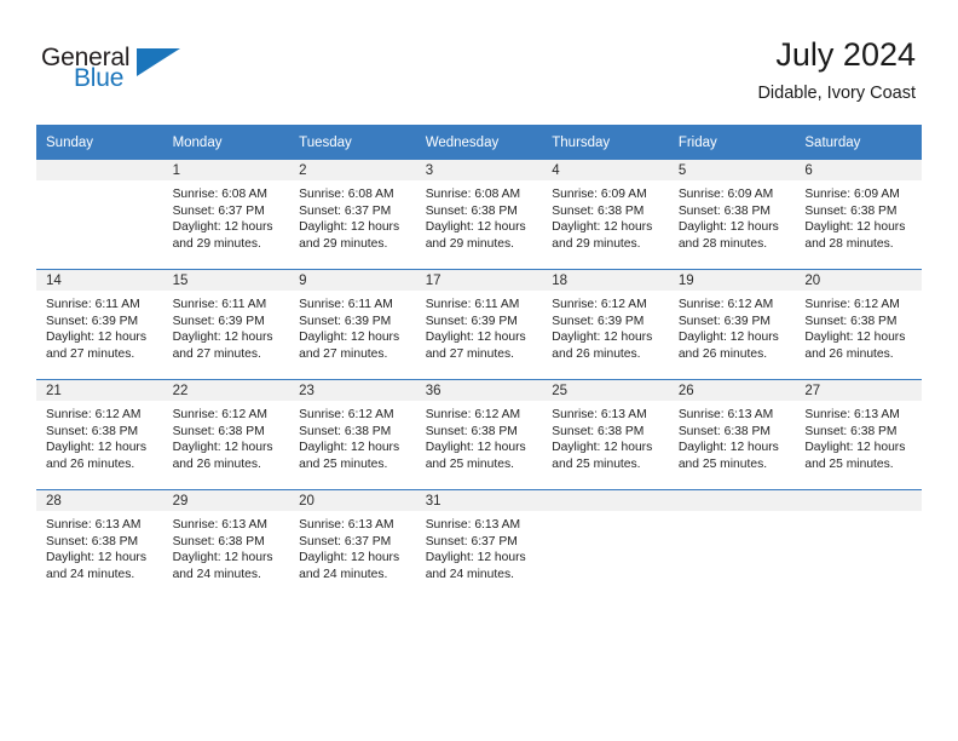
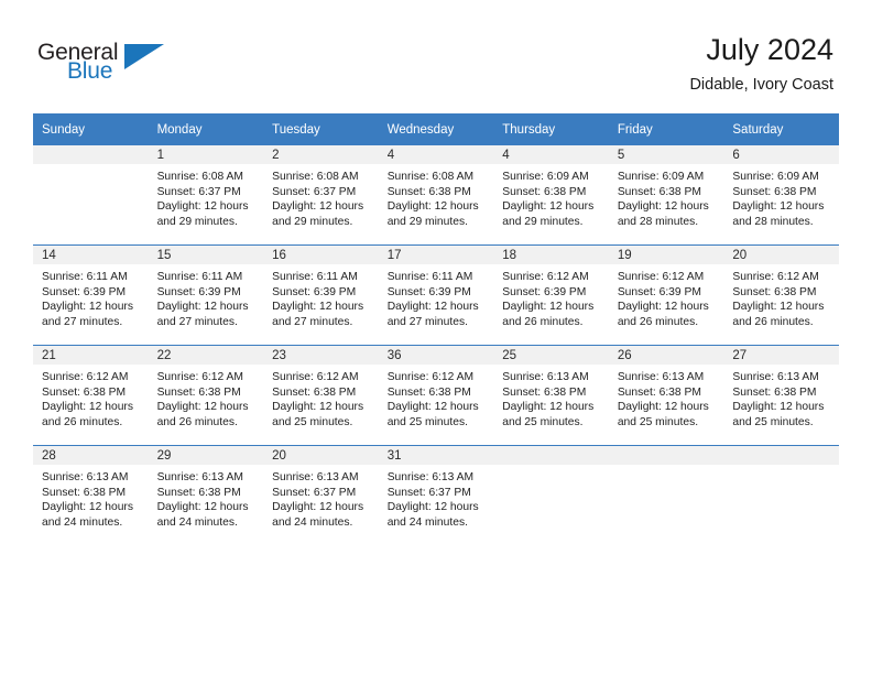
  General
  Blue
  July 2024
  Didable, Ivory Coast
  Sunday	Monday	Tuesday	Wednesday	Thursday	Friday	Saturday
- 	1Sunrise: 6:08 AMSunset: 6:37 PMDaylight: 12 hoursand 29 minutes.	2Sunrise: 6:08 AMSunset: 6:37 PMDaylight: 12 hoursand 29 minutes.	3Sunrise: 6:08 AMSunset: 6:38 PMDaylight: 12 hoursand 29 minutes.	4Sunrise: 6:09 AMSunset: 6:38 PMDaylight: 12 hoursand 29 minutes.	5Sunrise: 6:09 AMSunset: 6:38 PMDaylight: 12 hoursand 28 minutes.	6Sunrise: 6:09 AMSunset: 6:38 PMDaylight: 12 hoursand 28 minutes.
+ 	1Sunrise: 6:08 AMSunset: 6:37 PMDaylight: 12 hoursand 29 minutes.	2Sunrise: 6:08 AMSunset: 6:37 PMDaylight: 12 hoursand 29 minutes.	4Sunrise: 6:08 AMSunset: 6:38 PMDaylight: 12 hoursand 29 minutes.	4Sunrise: 6:09 AMSunset: 6:38 PMDaylight: 12 hoursand 29 minutes.	5Sunrise: 6:09 AMSunset: 6:38 PMDaylight: 12 hoursand 28 minutes.	6Sunrise: 6:09 AMSunset: 6:38 PMDaylight: 12 hoursand 28 minutes.
- 14Sunrise: 6:11 AMSunset: 6:39 PMDaylight: 12 hoursand 27 minutes.	15Sunrise: 6:11 AMSunset: 6:39 PMDaylight: 12 hoursand 27 minutes.	9Sunrise: 6:11 AMSunset: 6:39 PMDaylight: 12 hoursand 27 minutes.	17Sunrise: 6:11 AMSunset: 6:39 PMDaylight: 12 hoursand 27 minutes.	18Sunrise: 6:12 AMSunset: 6:39 PMDaylight: 12 hoursand 26 minutes.	19Sunrise: 6:12 AMSunset: 6:39 PMDaylight: 12 hoursand 26 minutes.	20Sunrise: 6:12 AMSunset: 6:38 PMDaylight: 12 hoursand 26 minutes.
+ 14Sunrise: 6:11 AMSunset: 6:39 PMDaylight: 12 hoursand 27 minutes.	15Sunrise: 6:11 AMSunset: 6:39 PMDaylight: 12 hoursand 27 minutes.	16Sunrise: 6:11 AMSunset: 6:39 PMDaylight: 12 hoursand 27 minutes.	17Sunrise: 6:11 AMSunset: 6:39 PMDaylight: 12 hoursand 27 minutes.	18Sunrise: 6:12 AMSunset: 6:39 PMDaylight: 12 hoursand 26 minutes.	19Sunrise: 6:12 AMSunset: 6:39 PMDaylight: 12 hoursand 26 minutes.	20Sunrise: 6:12 AMSunset: 6:38 PMDaylight: 12 hoursand 26 minutes.
  21Sunrise: 6:12 AMSunset: 6:38 PMDaylight: 12 hoursand 26 minutes.	22Sunrise: 6:12 AMSunset: 6:38 PMDaylight: 12 hoursand 26 minutes.	23Sunrise: 6:12 AMSunset: 6:38 PMDaylight: 12 hoursand 25 minutes.	36Sunrise: 6:12 AMSunset: 6:38 PMDaylight: 12 hoursand 25 minutes.	25Sunrise: 6:13 AMSunset: 6:38 PMDaylight: 12 hoursand 25 minutes.	26Sunrise: 6:13 AMSunset: 6:38 PMDaylight: 12 hoursand 25 minutes.	27Sunrise: 6:13 AMSunset: 6:38 PMDaylight: 12 hoursand 25 minutes.
  28Sunrise: 6:13 AMSunset: 6:38 PMDaylight: 12 hoursand 24 minutes.	29Sunrise: 6:13 AMSunset: 6:38 PMDaylight: 12 hoursand 24 minutes.	20Sunrise: 6:13 AMSunset: 6:37 PMDaylight: 12 hoursand 24 minutes.	31Sunrise: 6:13 AMSunset: 6:37 PMDaylight: 12 hoursand 24 minutes.
